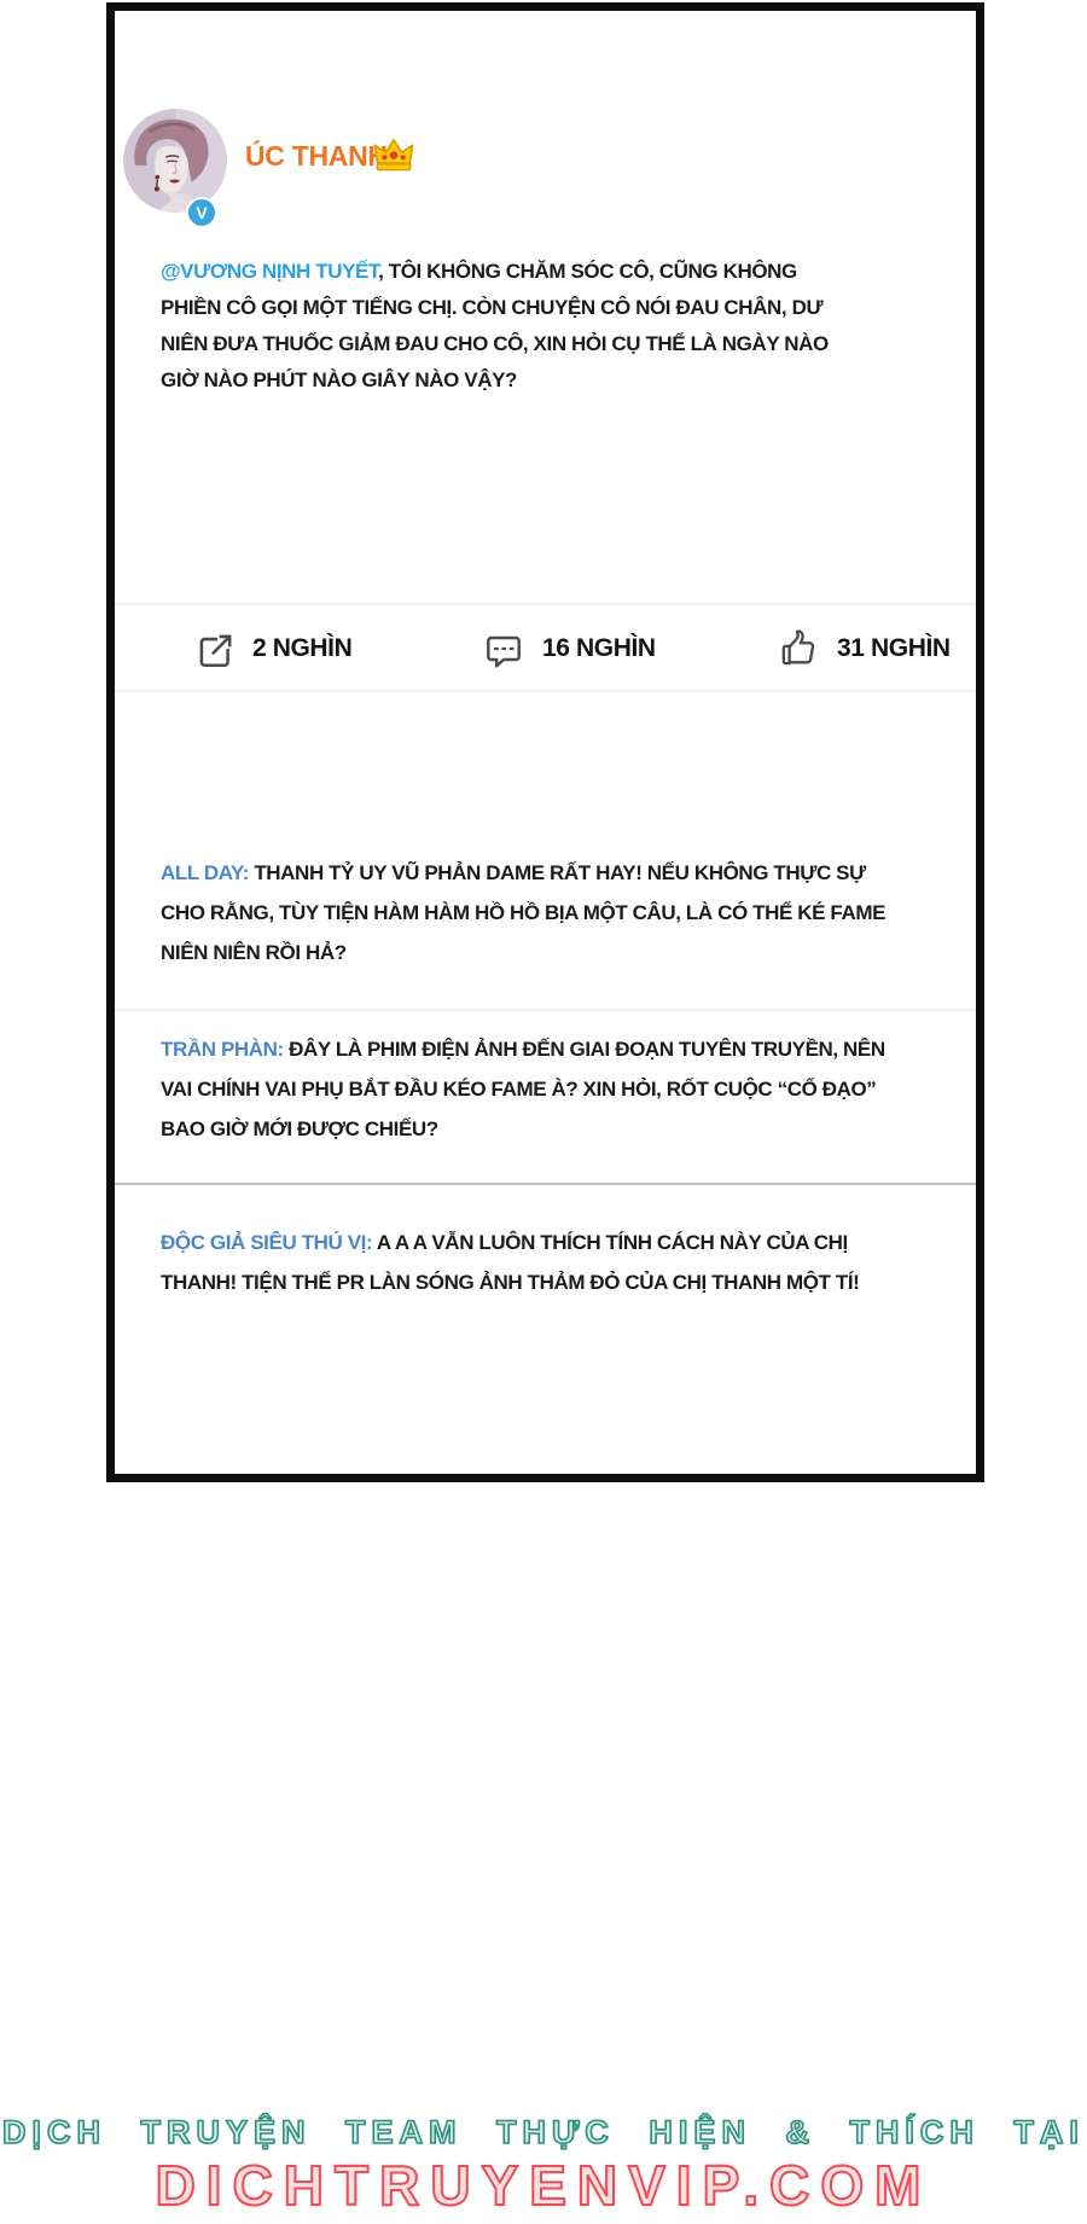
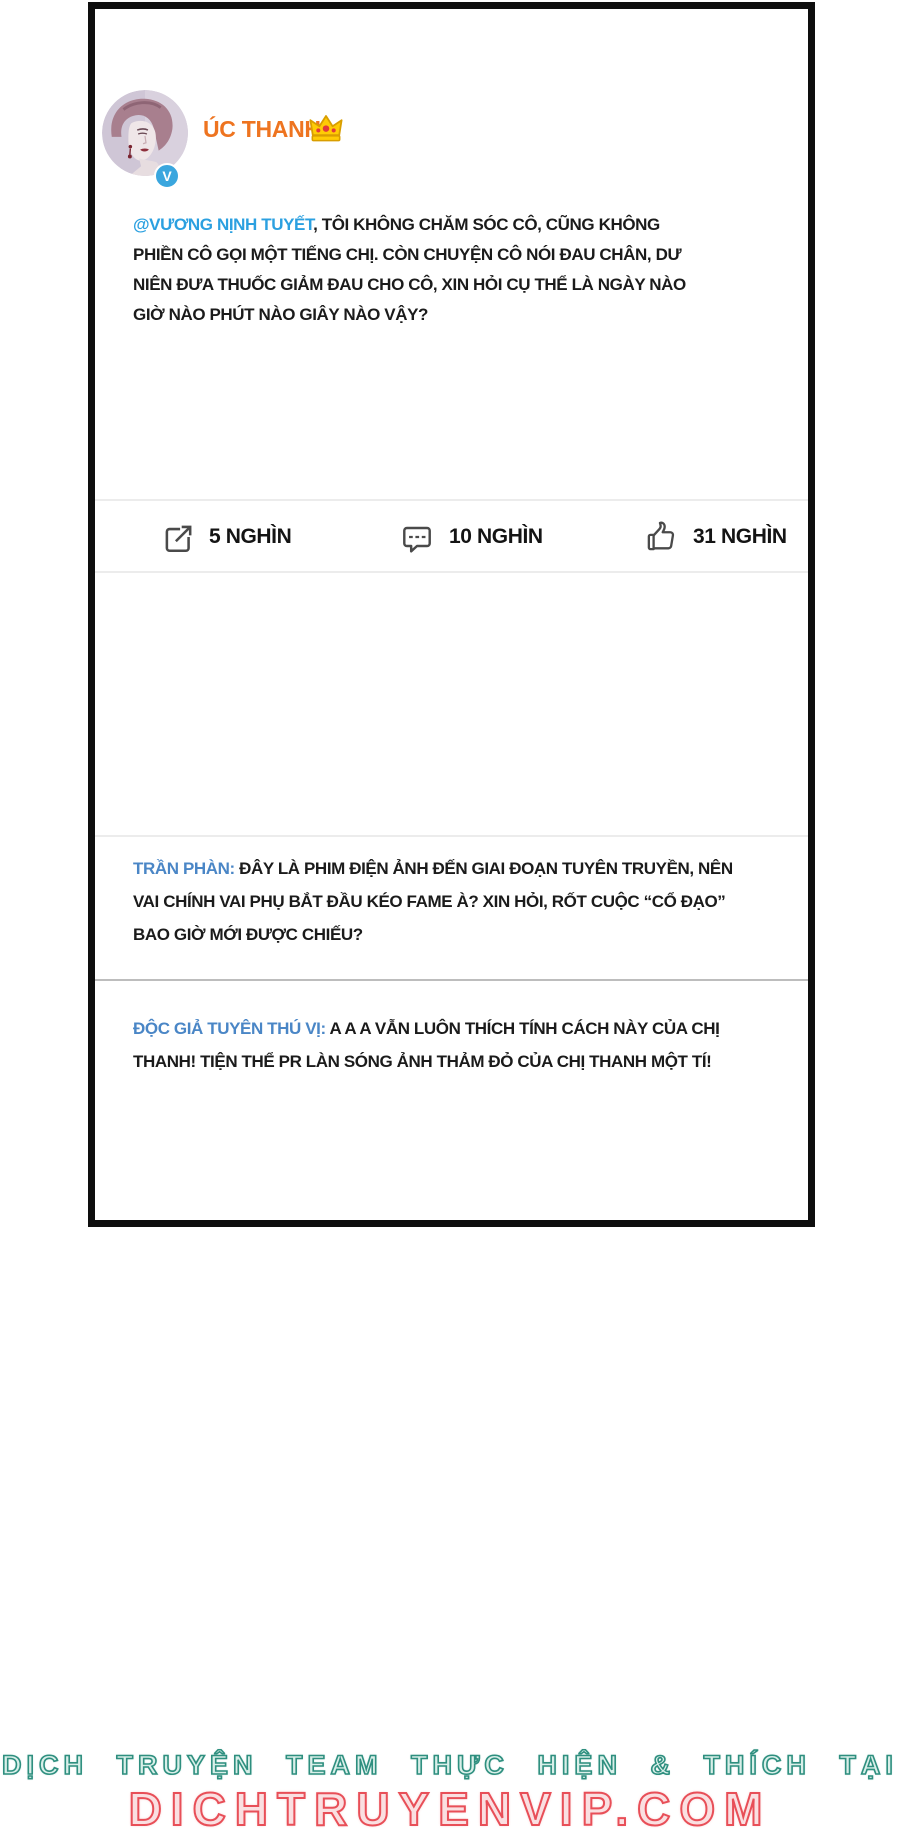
  V
  ÚC THAN
  @VƯƠNG NỊNH TUYẾT, TÔI KHÔNG CHĂM SÓC CÔ, CŨNG KHÔNG
  PHIỀN CÔ GỌI MỘT TIẾNG CHỊ. CÒN CHUYỆN CÔ NÓI ĐAU CHÂN, DƯ
  NIÊN ĐƯA THUỐC GIẢM ĐAU CHO CÔ, XIN HỎI CỤ THỂ LÀ NGÀY NÀO
  GIỜ NÀO PHÚT NÀO GIÂY NÀO VẬY?
- 2 NGHÌN
+ 5 NGHÌN
- 16 NGHÌN
+ 10 NGHÌN
  31 NGHÌN
- ALL DAY: THANH TỶ UY VŨ PHẢN DAME RẤT HAY! NẾU KHÔNG THỰC SỰ
- CHO RẰNG, TÙY TIỆN HÀM HÀM HỒ HỒ BỊA MỘT CÂU, LÀ CÓ THỂ KÉ FAME
- NIÊN NIÊN RỒI HẢ?
  TRẦN PHÀN: ĐÂY LÀ PHIM ĐIỆN ẢNH ĐẾN GIAI ĐOẠN TUYÊN TRUYỀN, NÊN
  VAI CHÍNH VAI PHỤ BẮT ĐẦU KÉO FAME À? XIN HỎI, RỐT CUỘC “CỔ ĐẠO”
  BAO GIỜ MỚI ĐƯỢC CHIẾU?
- ĐỘC GIẢ SIÊU THÚ VỊ: A A A VẪN LUÔN THÍCH TÍNH CÁCH NÀY CỦA CHỊ
+ ĐỘC GIẢ TUYÊN THÚ VỊ: A A A VẪN LUÔN THÍCH TÍNH CÁCH NÀY CỦA CHỊ
  THANH! TIỆN THỂ PR LÀN SÓNG ẢNH THẢM ĐỎ CỦA CHỊ THANH MỘT TÍ!
  DỊCH TRUYỆN TEAM THỰC HIỆN & THÍCH TẠI
  DICHTRUYENVIP.COM
